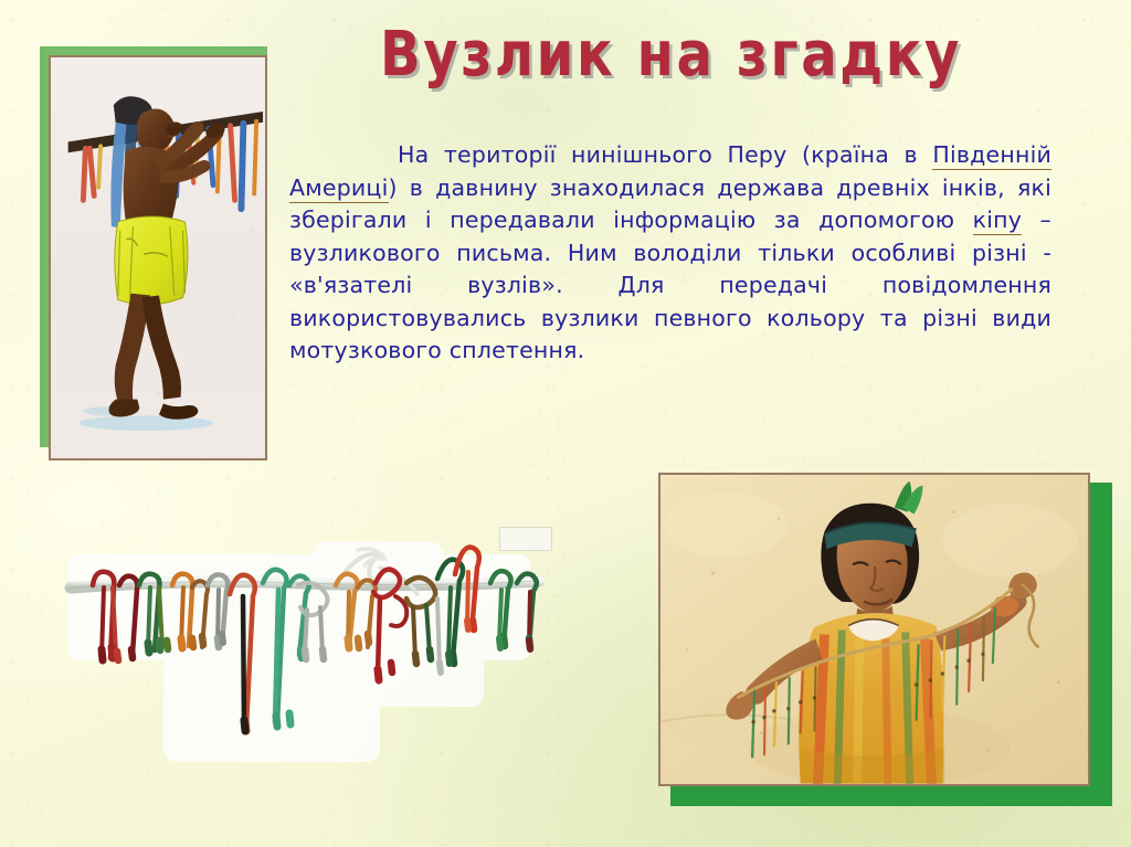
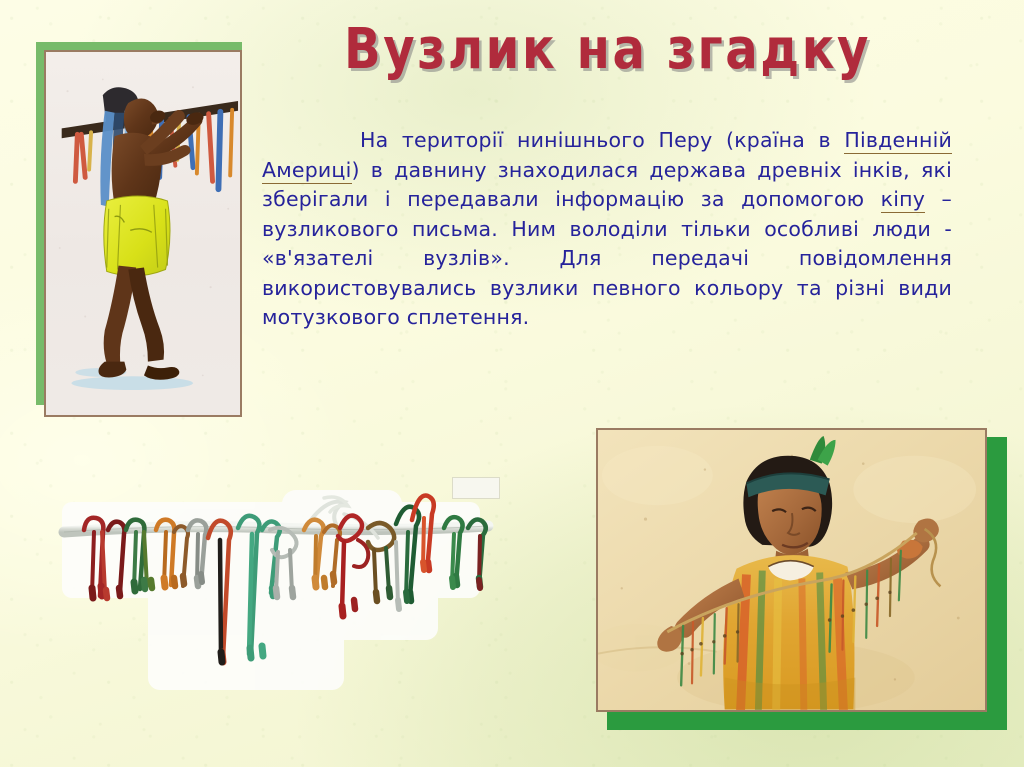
  Вузлик на згадку
- На території нинішнього Перу (країна в Південній Америці) в давнину знаходилася держава древніх інків, які зберігали і передавали інформацію за допомогою кіпу – вузликового письма. Ним володіли тільки особливі різні - «в'язателі вузлів». Для передачі повідомлення використовувались вузлики певного кольору та різні види мотузкового сплетення.
+ На території нинішнього Перу (країна в Південній Америці) в давнину знаходилася держава древніх інків, які зберігали і передавали інформацію за допомогою кіпу – вузликового письма. Ним володіли тільки особливі люди - «в'язателі вузлів». Для передачі повідомлення використовувались вузлики певного кольору та різні види мотузкового сплетення.
